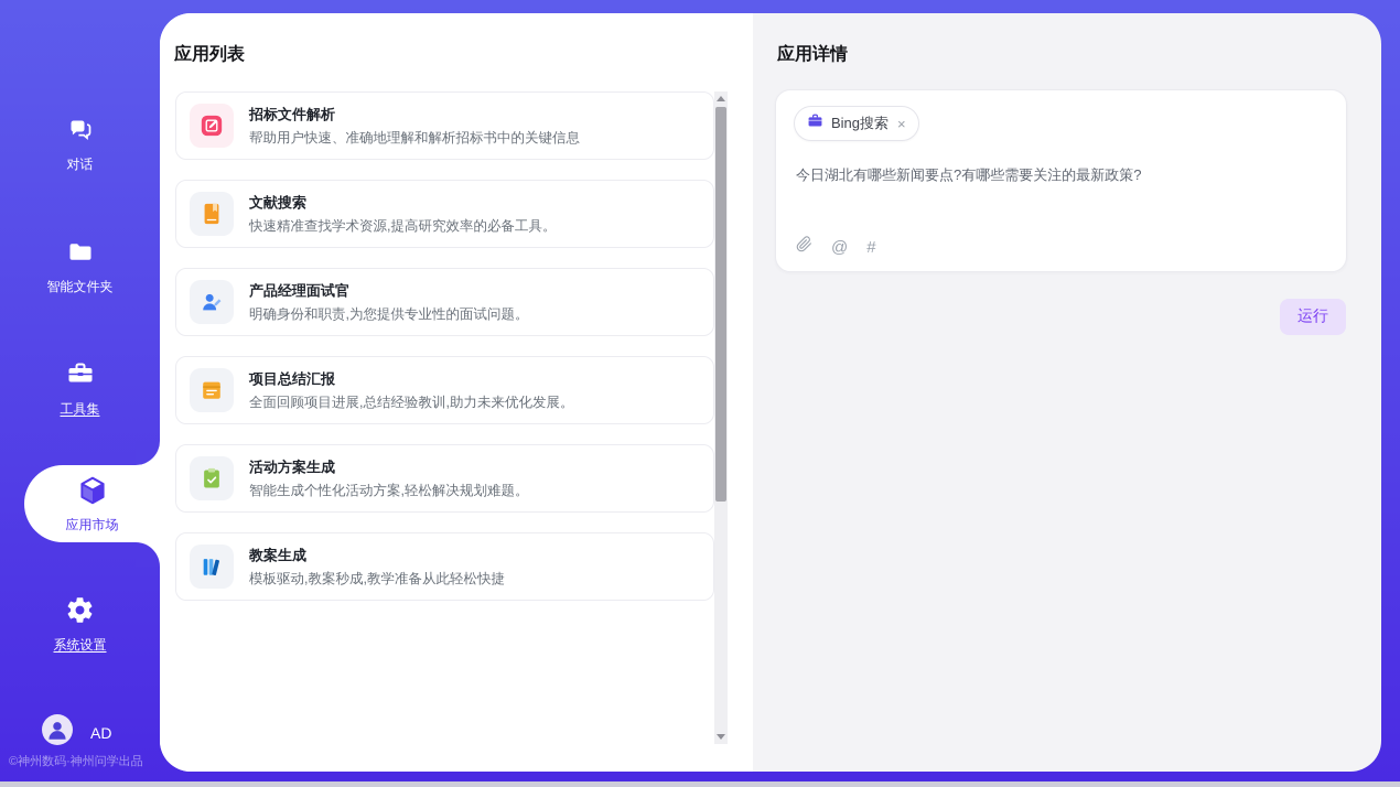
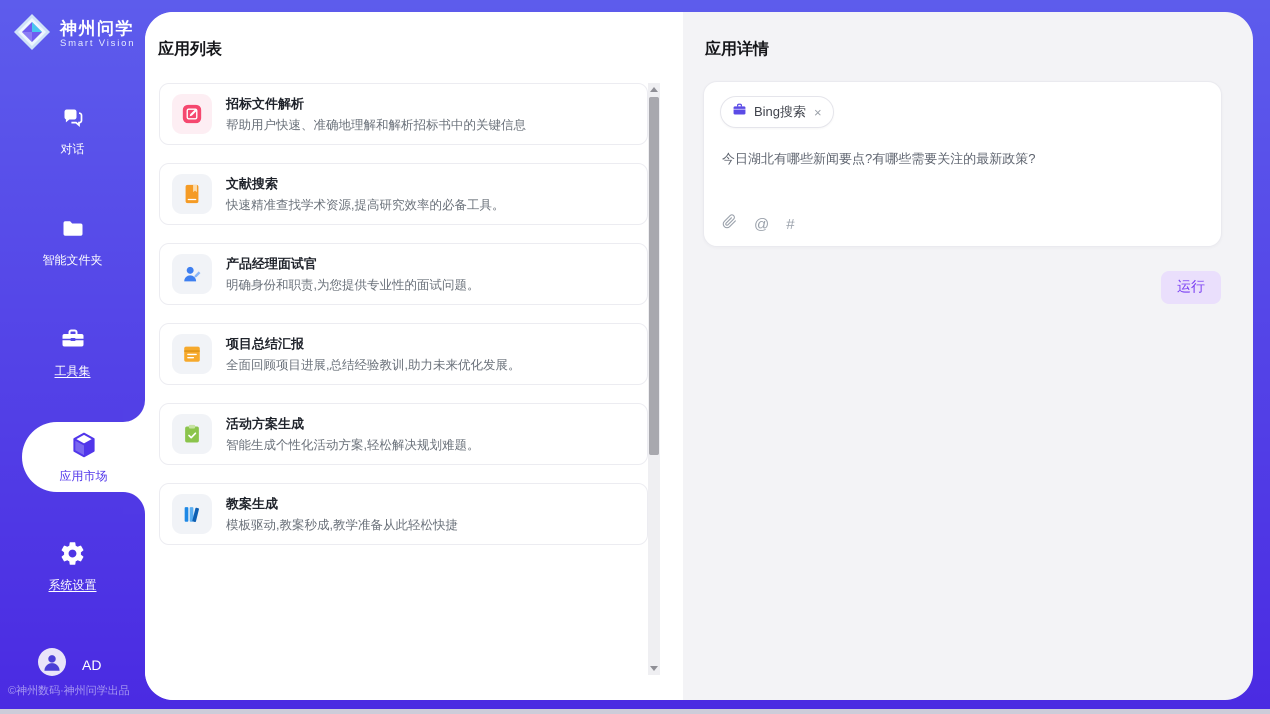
+ 神州问学
+ Smart Vision
  对话
  智能文件夹
  工具集
  系统设置
  应用市场
  AD
  ©神州数码·神州问学出品
  应用列表
  招标文件解析
  帮助用户快速、准确地理解和解析招标书中的关键信息
  文献搜索
  快速精准查找学术资源,提高研究效率的必备工具。
  产品经理面试官
  明确身份和职责,为您提供专业性的面试问题。
  项目总结汇报
  全面回顾项目进展,总结经验教训,助力未来优化发展。
  活动方案生成
  智能生成个性化活动方案,轻松解决规划难题。
  教案生成
  模板驱动,教案秒成,教学准备从此轻松快捷
  应用详情
  Bing搜索
  ×
  今日湖北有哪些新闻要点?有哪些需要关注的最新政策?
  @
  #
  运行
